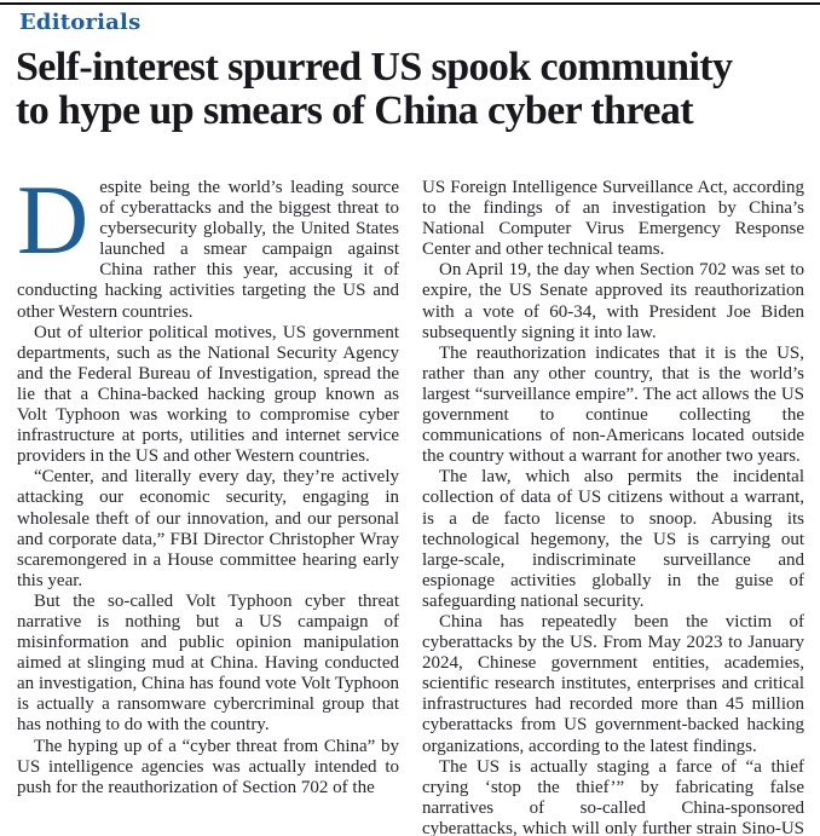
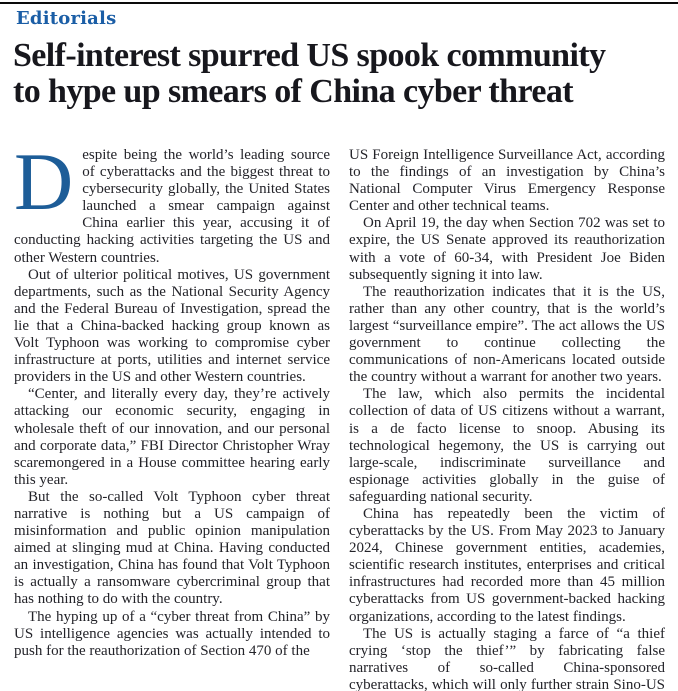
  Editorials
  Self-interest spurred US spook community
  to hype up smears of China cyber threat
  D
- espite being the world’s leading source of cyberattacks and the biggest threat to cybersecurity globally, the United States launched a smear campaign against China rather this year, accusing it of conducting hacking activities targeting the US and other Western countries.
+ espite being the world’s leading source of cyberattacks and the biggest threat to cybersecurity globally, the United States launched a smear campaign against China earlier this year, accusing it of conducting hacking activities targeting the US and other Western countries.
  Out of ulterior political motives, US government departments, such as the National Security Agency and the Federal Bureau of Investigation, spread the lie that a China-backed hacking group known as Volt Typhoon was working to compromise cyber infrastructure at ports, utilities and internet service providers in the US and other Western countries.
  “Center, and literally every day, they’re actively attacking our economic security, engaging in wholesale theft of our innovation, and our personal and corporate data,” FBI Director Christopher Wray scaremongered in a House committee hearing early this year.
- But the so-called Volt Typhoon cyber threat narrative is nothing but a US campaign of misinformation and public opinion manipulation aimed at slinging mud at China. Having conducted an investigation, China has found vote Volt Typhoon is actually a ransomware cybercriminal group that has nothing to do with the country.
+ But the so-called Volt Typhoon cyber threat narrative is nothing but a US campaign of misinformation and public opinion manipulation aimed at slinging mud at China. Having conducted an investigation, China has found that Volt Typhoon is actually a ransomware cybercriminal group that has nothing to do with the country.
- The hyping up of a “cyber threat from China” by US intelligence agencies was actually intended to push for the reauthorization of Section 702 of the
+ The hyping up of a “cyber threat from China” by US intelligence agencies was actually intended to push for the reauthorization of Section 470 of the
  US Foreign Intelligence Surveillance Act, according to the findings of an investigation by China’s National Computer Virus Emergency Response Center and other technical teams.
  On April 19, the day when Section 702 was set to expire, the US Senate approved its reauthorization with a vote of 60-34, with President Joe Biden subsequently signing it into law.
  The reauthorization indicates that it is the US, rather than any other country, that is the world’s largest “surveillance empire”. The act allows the US government to continue collecting the communications of non-Americans located outside the country without a warrant for another two years.
  The law, which also permits the incidental collection of data of US citizens without a warrant, is a de facto license to snoop. Abusing its technological hegemony, the US is carrying out large-scale, indiscriminate surveillance and espionage activities globally in the guise of safeguarding national security.
  China has repeatedly been the victim of cyberattacks by the US. From May 2023 to January 2024, Chinese government entities, academies, scientific research institutes, enterprises and critical infrastructures had recorded more than 45 million cyberattacks from US government-backed hacking organizations, according to the latest findings.
  The US is actually staging a farce of “a thief crying ‘stop the thief’” by fabricating false narratives of so-called China-sponsored cyberattacks, which will only further strain Sino-US
